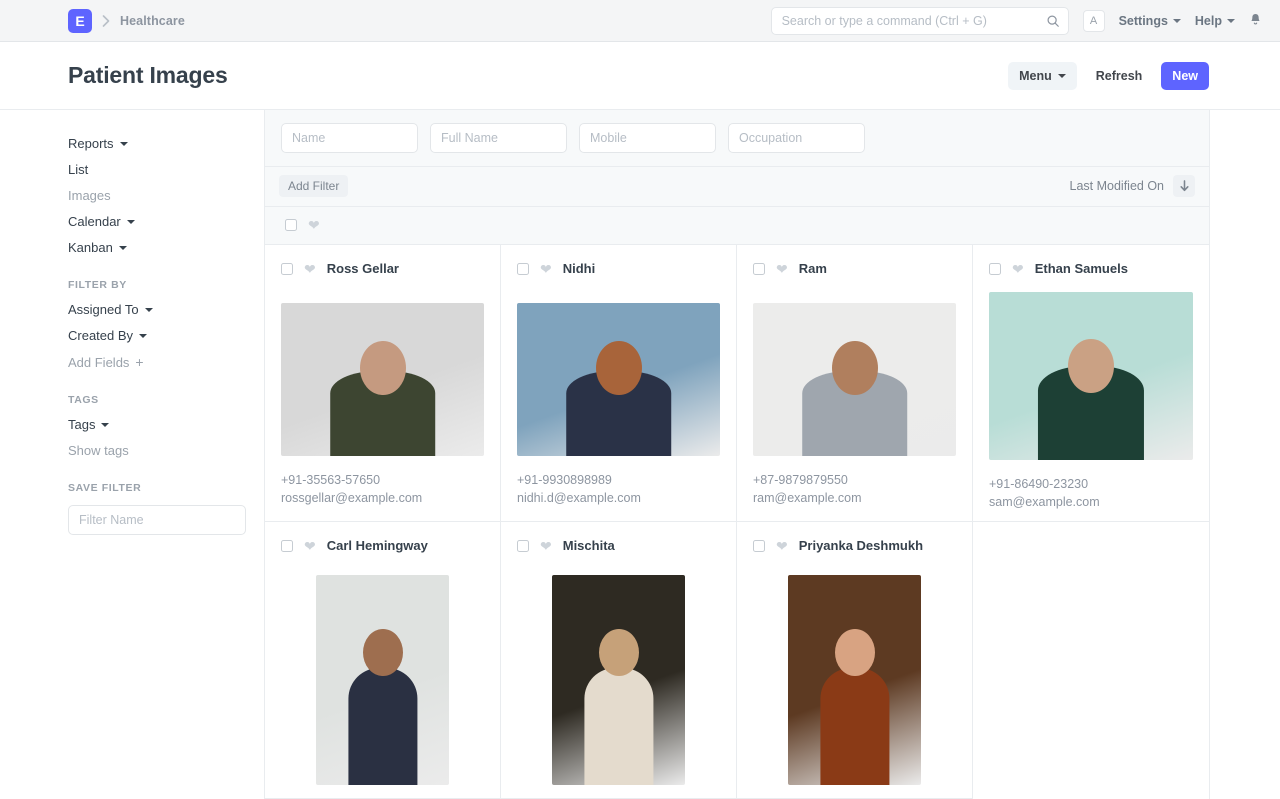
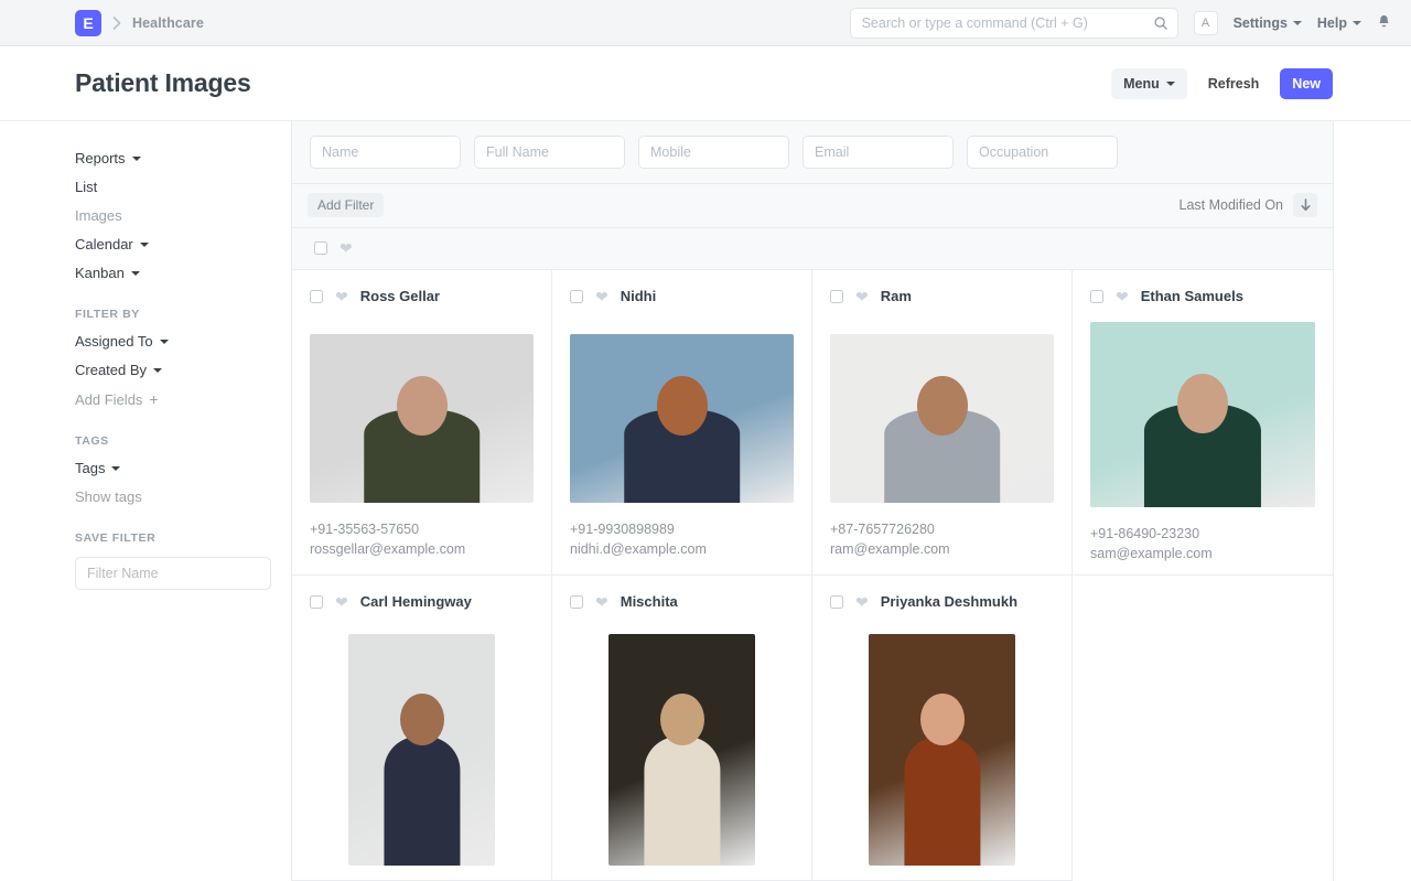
  E
  Healthcare
  Search or type a command (Ctrl + G)
  A
  Settings
  Help
  Patient Images
  Menu
  Refresh
  New
  Reports
  List
  Images
  Calendar
  Kanban
  FILTER BY
  Assigned To
  Created By
  Add Fields
  +
  TAGS
  Tags
  Show tags
  SAVE FILTER
  Filter Name
  Name
  Full Name
  Mobile
+ Email
  Occupation
  Add Filter
  Last Modified On
  ❤
  ❤
  Ross Gellar
  +91-35563-57650
  rossgellar@example.com
  ❤
  Nidhi
  +91-9930898989
  nidhi.d@example.com
  ❤
  Ram
- +87-9879879550
+ +87-7657726280
  ram@example.com
  ❤
  Ethan Samuels
  +91-86490-23230
  sam@example.com
  ❤
  Carl Hemingway
  ❤
  Mischita
  ❤
  Priyanka Deshmukh
